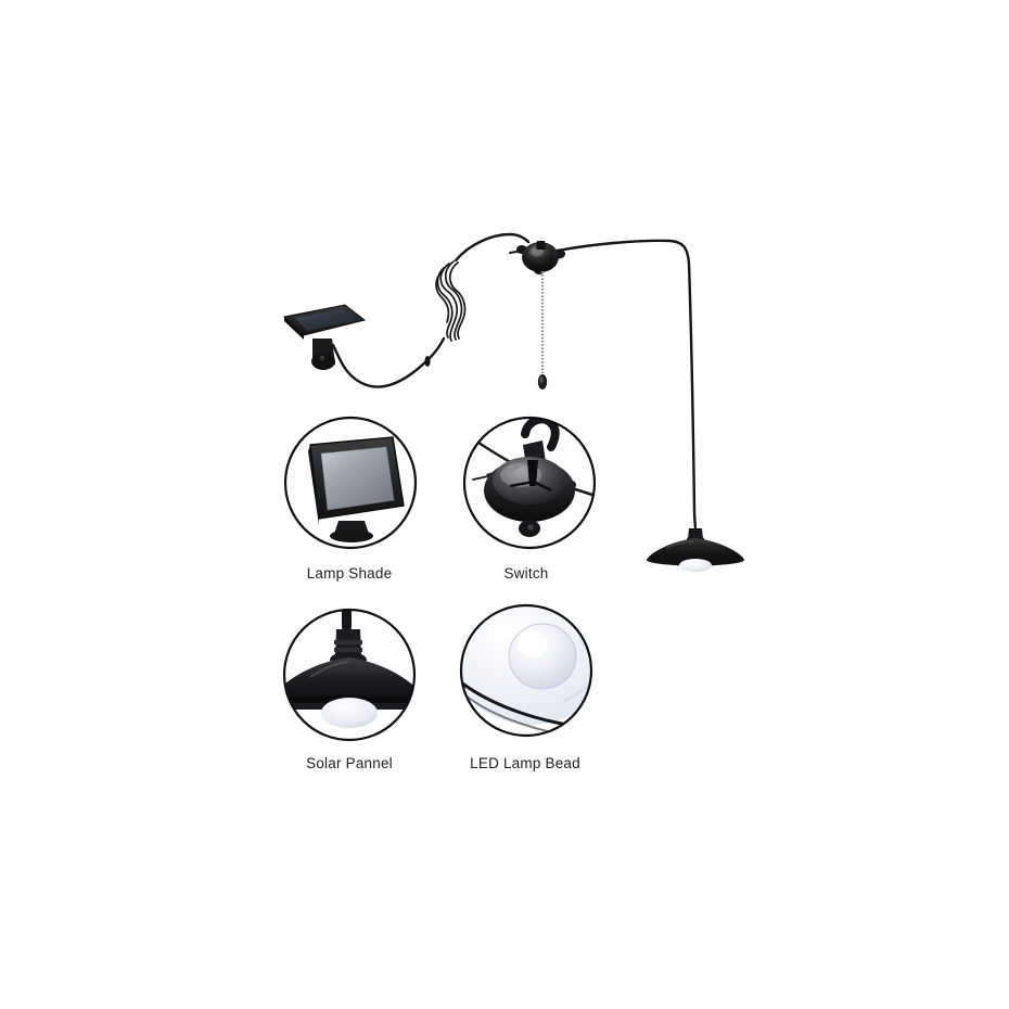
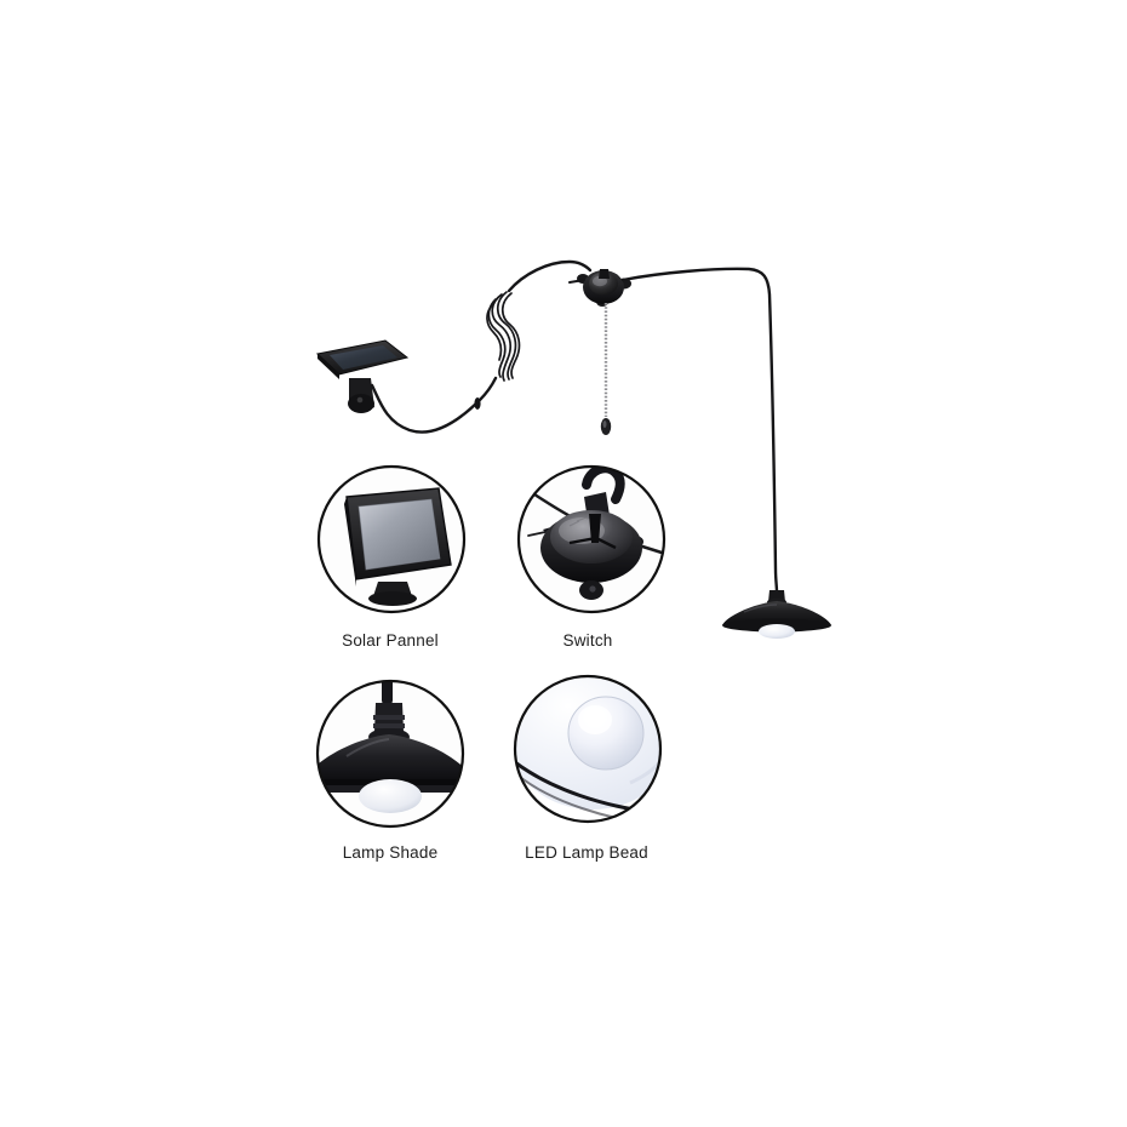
- Lamp Shade
+ Solar Pannel
  Switch
- Solar Pannel
+ Lamp Shade
  LED Lamp Bead
